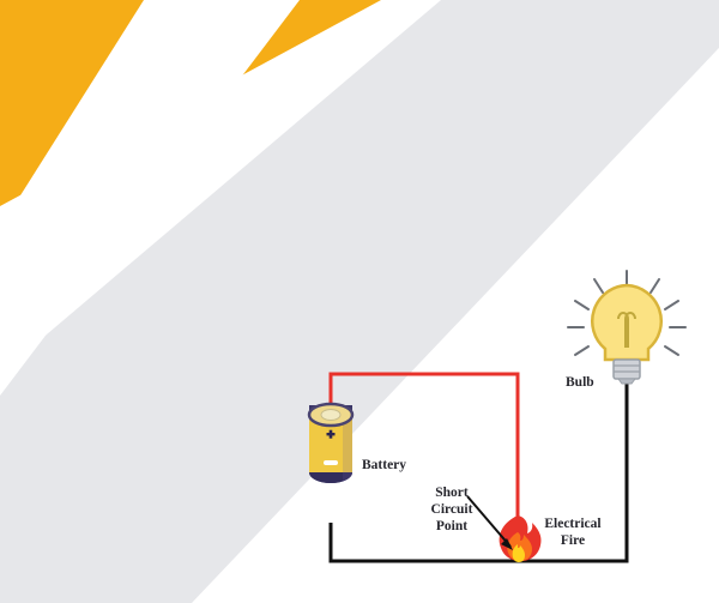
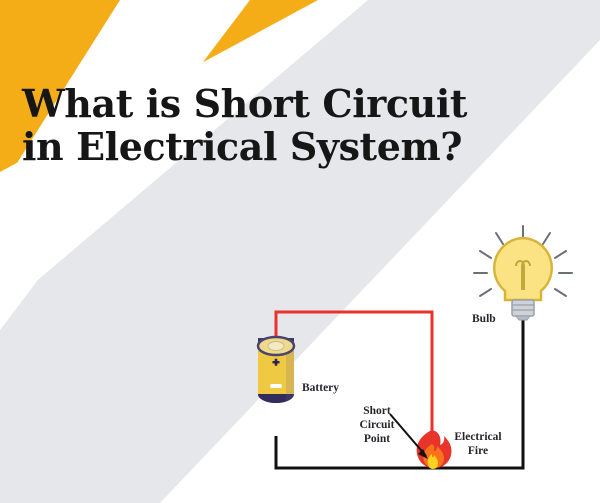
+ What is Short Circuit
+ in Electrical System?
  Battery
  Bulb
  Short
  Circuit
  Point
  Electrical
  Fire
